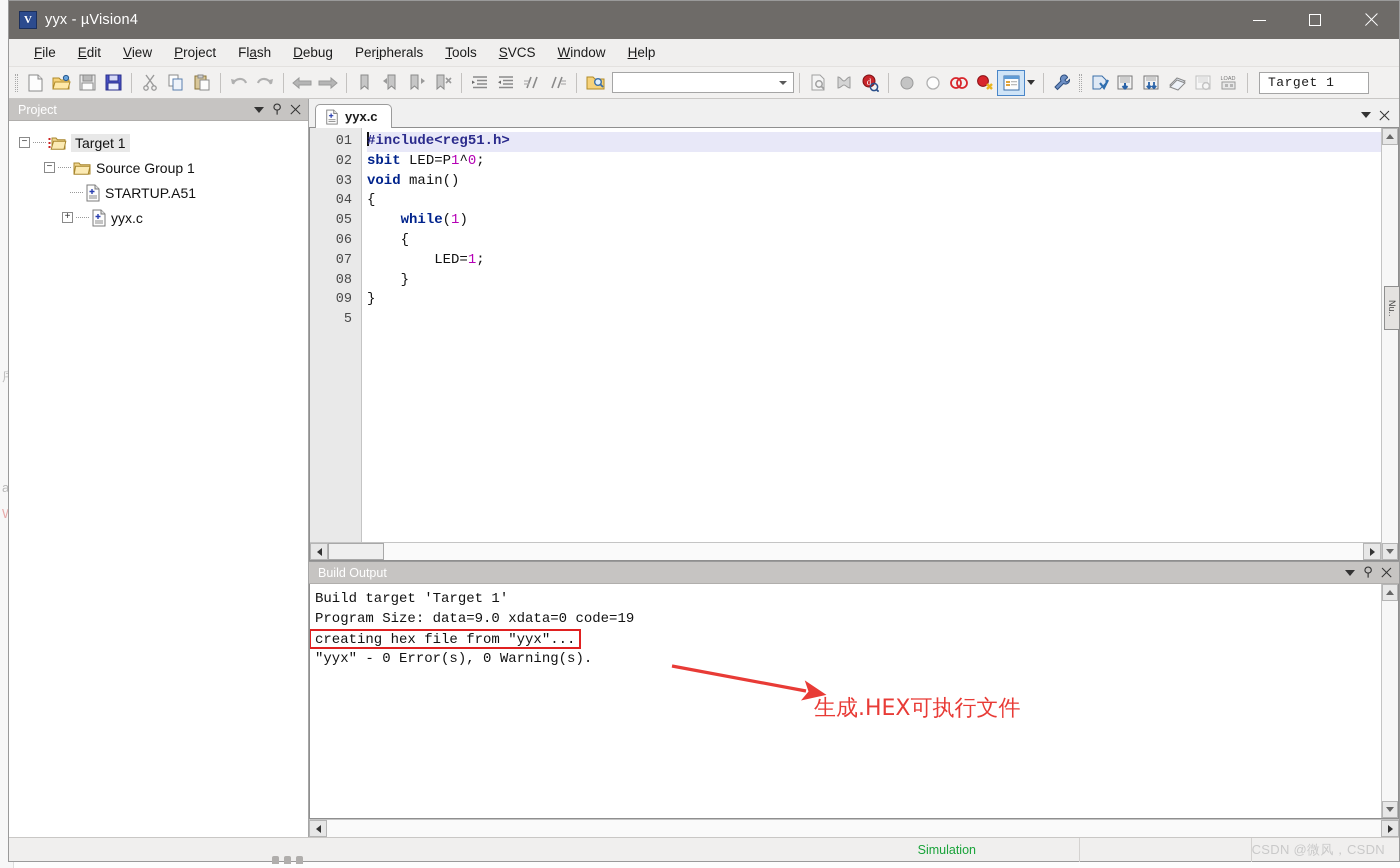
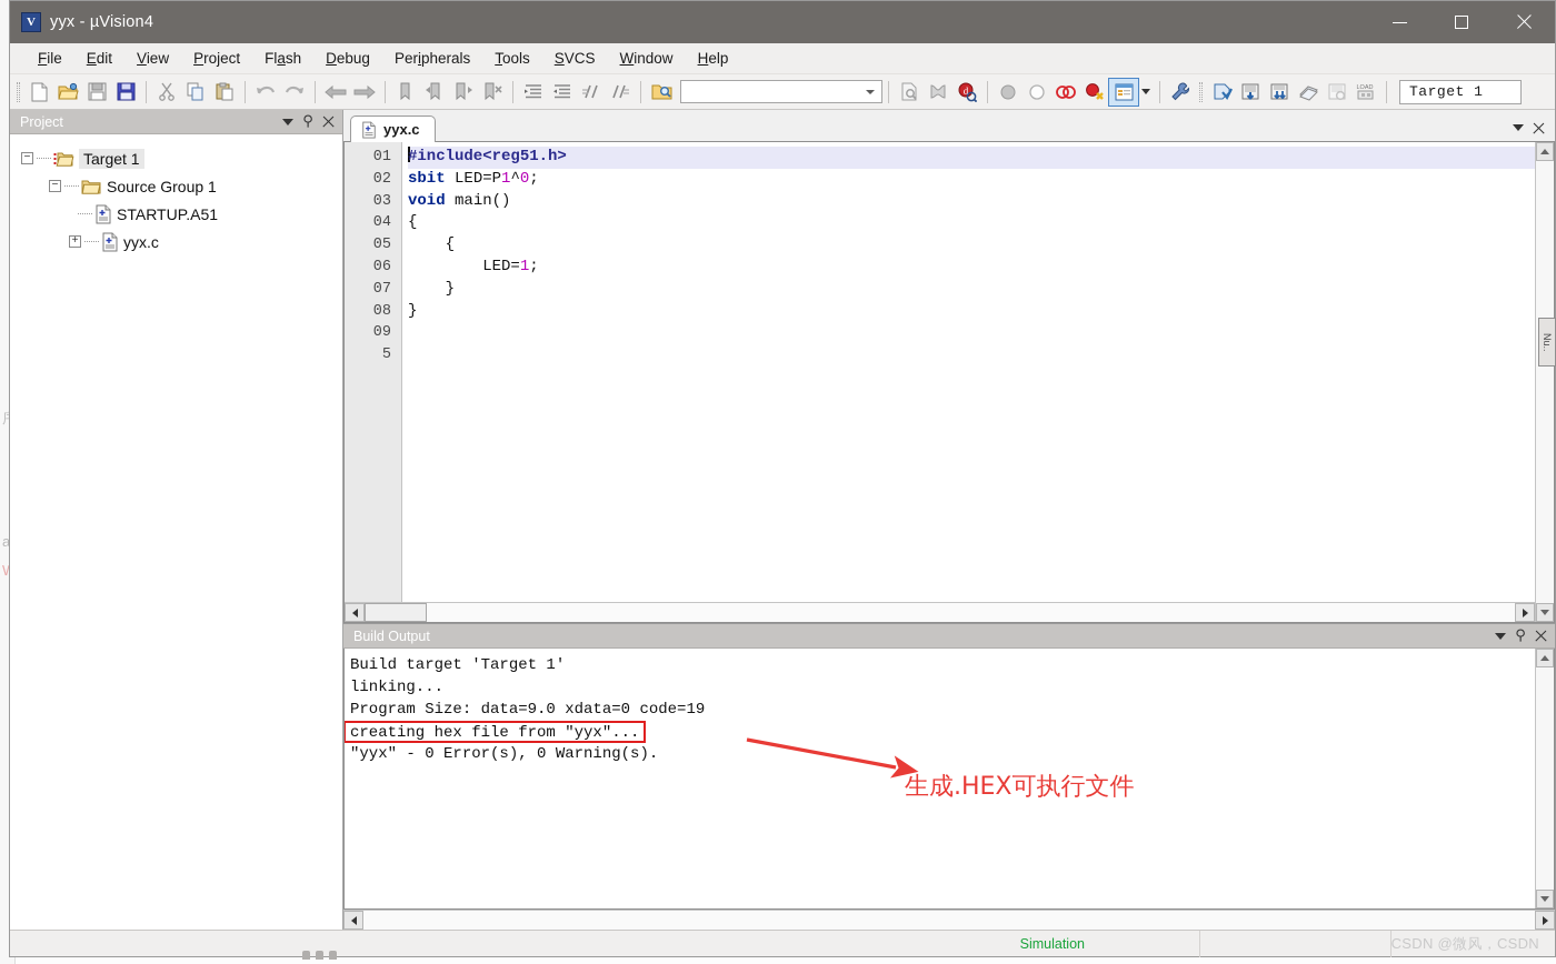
  a
  V
  yyx - µVision4
  File
  Edit
  View
  Project
  Flash
  Debug
  Peripherals
  Tools
  SVCS
  Window
  Help
  d
  Target 1
  Project
  ⚲
  −
  Target 1
  −
  Source Group 1
  STARTUP.A51
  +
  yyx.c
  yyx.c
  01
  02
  03
  04
  05
  06
  07
  08
  09
  5
  #include<reg51.h>
  sbit LED=P1^0;
  void main()
  {
- while(1)
  {
  LED=1;
  }
  }
  Build Output
  ⚲
  Build target 'Target 1'
+ linking...
  Program Size: data=9.0 xdata=0 code=19
  creating hex file from "yyx"...
  "yyx" - 0 Error(s), 0 Warning(s).
  Simulation
  CSDN @微风，CSDN
  生成.HEX可执行文件
